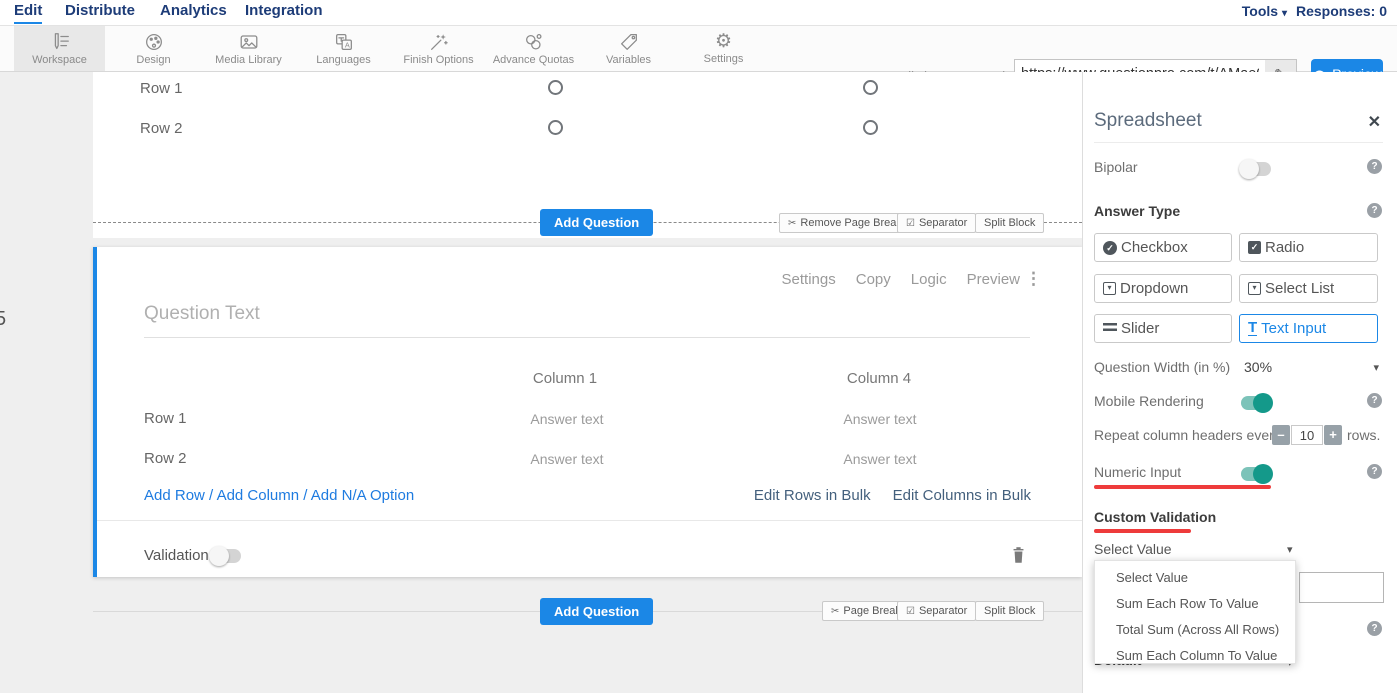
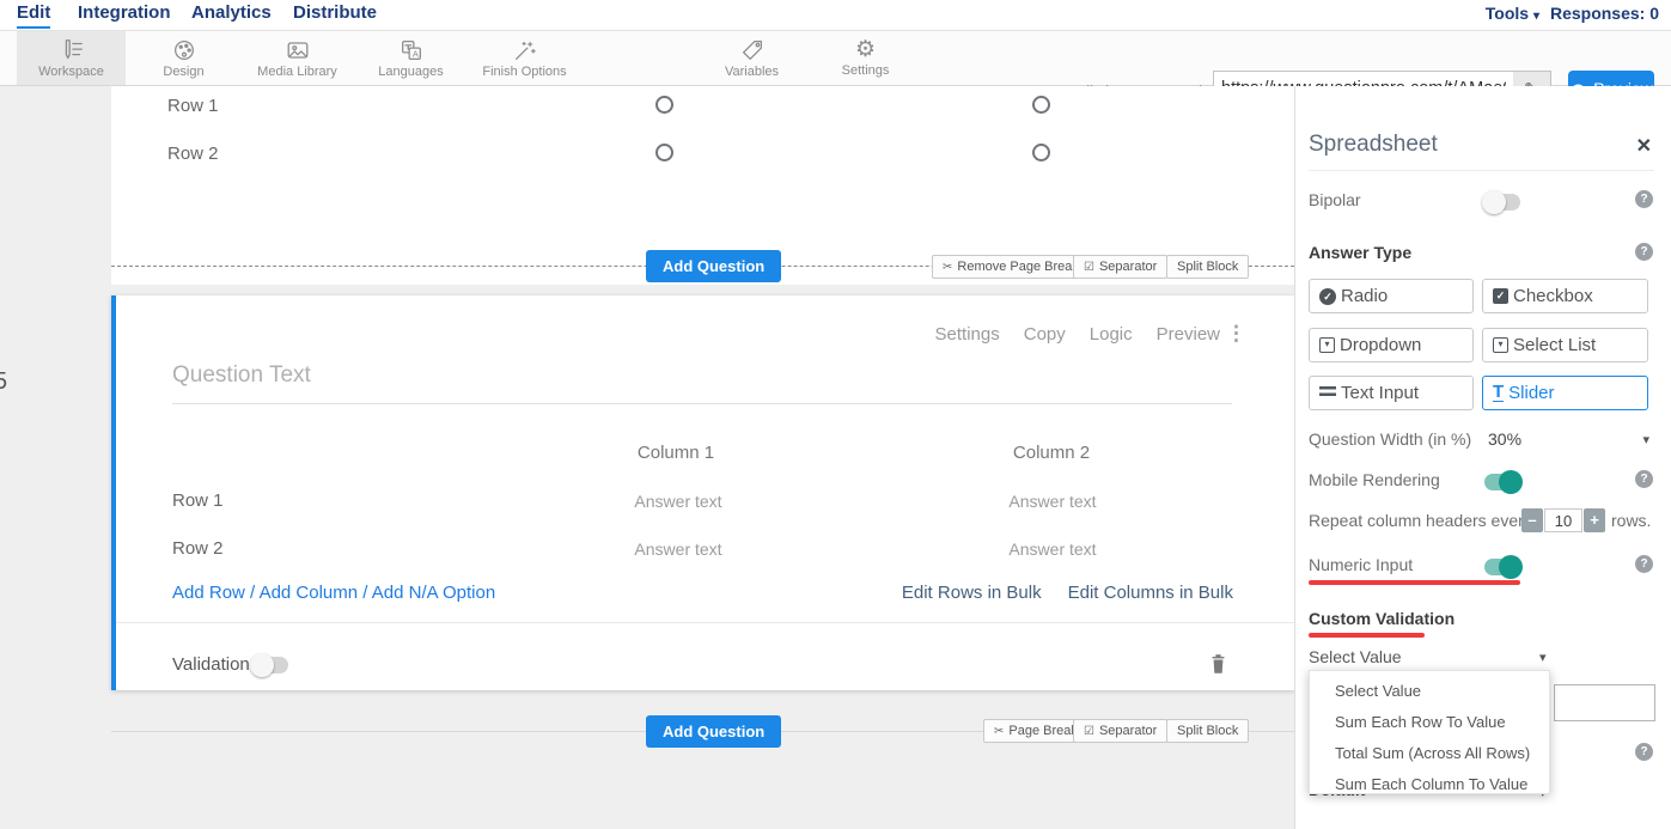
  Edit
- Distribute
+ Integration
  Analytics
- Integration
+ Distribute
  Tools ▾
  Responses: 0
  Workspace
  Design
  Media Library
  A
  Languages
  Finish Options
- Advance Quotas
  Variables
  ⚙
  Settings
  5
  Row 1
  Row 2
  Add Question
  ✂
  Remove Page Brea
  ☑
  Separator
  Split Block
  Settings
  Copy
  Logic
  Preview
  ⋮
  Question Text
  Column 1
- Column 4
+ Column 2
  Row 1
  Answer text
  Answer text
  Row 2
  Answer text
  Answer text
  Add Row / Add Column / Add N/A Option
  Edit Rows in Bulk
  Edit Columns in Bulk
  Validation
  Add Question
  ✂
  Page Brea
  ☑
  Separator
  Split Block
  Spreadsheet
  ✕
  Bipolar
  ?
  Answer Type
  ?
  ✓
- Checkbox
+ Radio
  ✓
- Radio
+ Checkbox
  ▾
  Dropdown
  ▾
  Select List
- Slider
+ Text Input
  T
- Text Input
+ Slider
  Question Width (in %)
  30%
  ▾
  Mobile Rendering
  ?
  Repeat column headers eve
  –
  10
  +
  rows.
  Numeric Input
  ?
  Custom Validation
  Select Value
  ▾
  ?
  Select Value
  Sum Each Row To Value
  Total Sum (Across All Rows)
  Sum Each Column To Value
